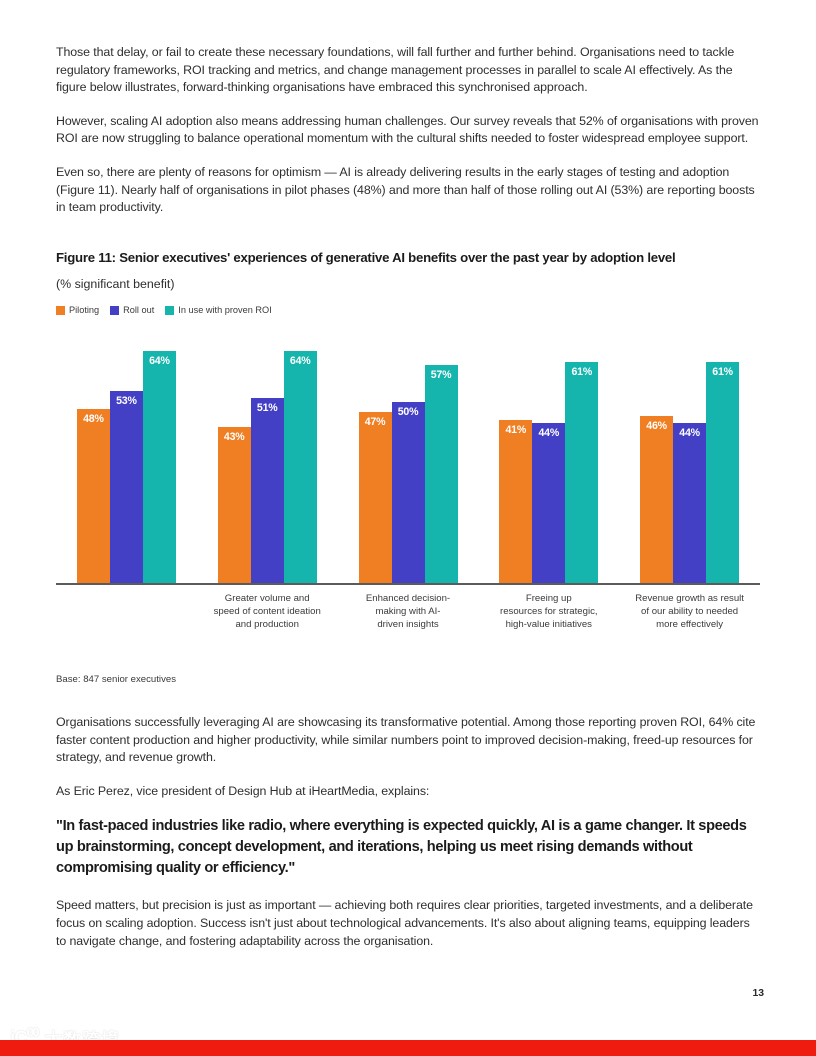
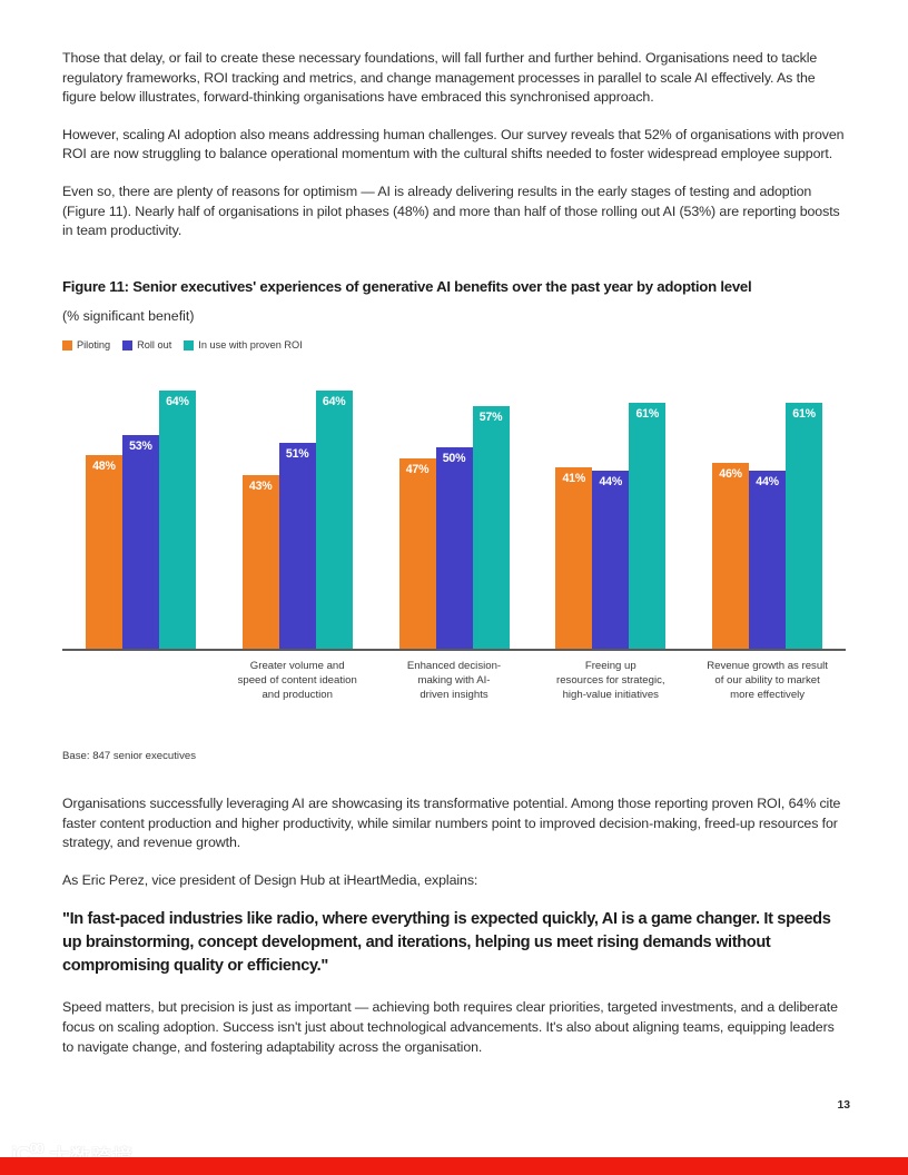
  Those that delay, or fail to create these necessary foundations, will fall further and further behind. Organisations need to tackle regulatory frameworks, ROI tracking and metrics, and change management processes in parallel to scale AI effectively. As the figure below illustrates, forward-thinking organisations have embraced this synchronised approach.
  However, scaling AI adoption also means addressing human challenges. Our survey reveals that 52% of organisations with proven ROI are now struggling to balance operational momentum with the cultural shifts needed to foster widespread employee support.
  Even so, there are plenty of reasons for optimism — AI is already delivering results in the early stages of testing and adoption (Figure 11). Nearly half of organisations in pilot phases (48%) and more than half of those rolling out AI (53%) are reporting boosts in team productivity.
  Figure 11: Senior executives' experiences of generative AI benefits over the past year by adoption level
  (% significant benefit)
  Piloting
  Roll out
  In use with proven ROI
  48%
  53%
  64%
  43%
  51%
  64%
  47%
  50%
  57%
  41%
  44%
  61%
  46%
  44%
  61%
  Greater volume and
  speed of content ideation
  and production
  Enhanced decision-
  making with AI-
  driven insights
  Freeing up
  resources for strategic,
  high-value initiatives
  Revenue growth as result
- of our ability to needed
+ of our ability to market
  more effectively
  Base: 847 senior executives
  Organisations successfully leveraging AI are showcasing its transformative potential. Among those reporting proven ROI, 64% cite faster content production and higher productivity, while similar numbers point to improved decision-making, freed-up resources for strategy, and revenue growth.
  As Eric Perez, vice president of Design Hub at iHeartMedia, explains:
  "In fast-paced industries like radio, where everything is expected quickly, AI is a game changer. It speeds up brainstorming, concept development, and iterations, helping us meet rising demands without compromising quality or efficiency."
  Speed matters, but precision is just as important — achieving both requires clear priorities, targeted investments, and a deliberate focus on scaling adoption. Success isn't just about technological advancements. It's also about aligning teams, equipping leaders to navigate change, and fostering adaptability across the organisation.
  13
  iC⁰⁰
  大数跨境
